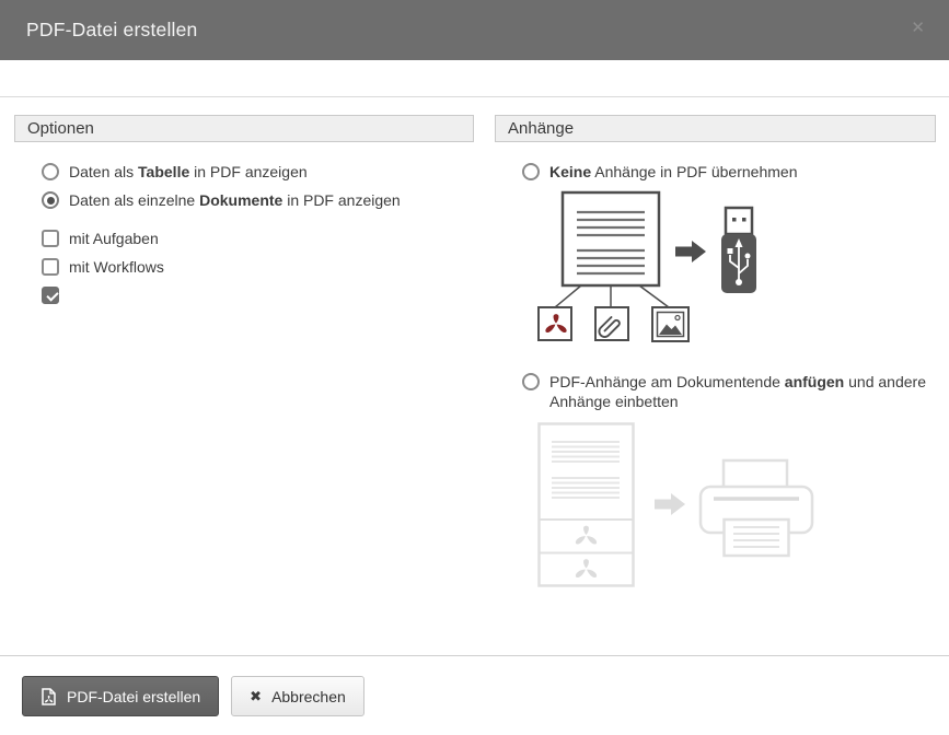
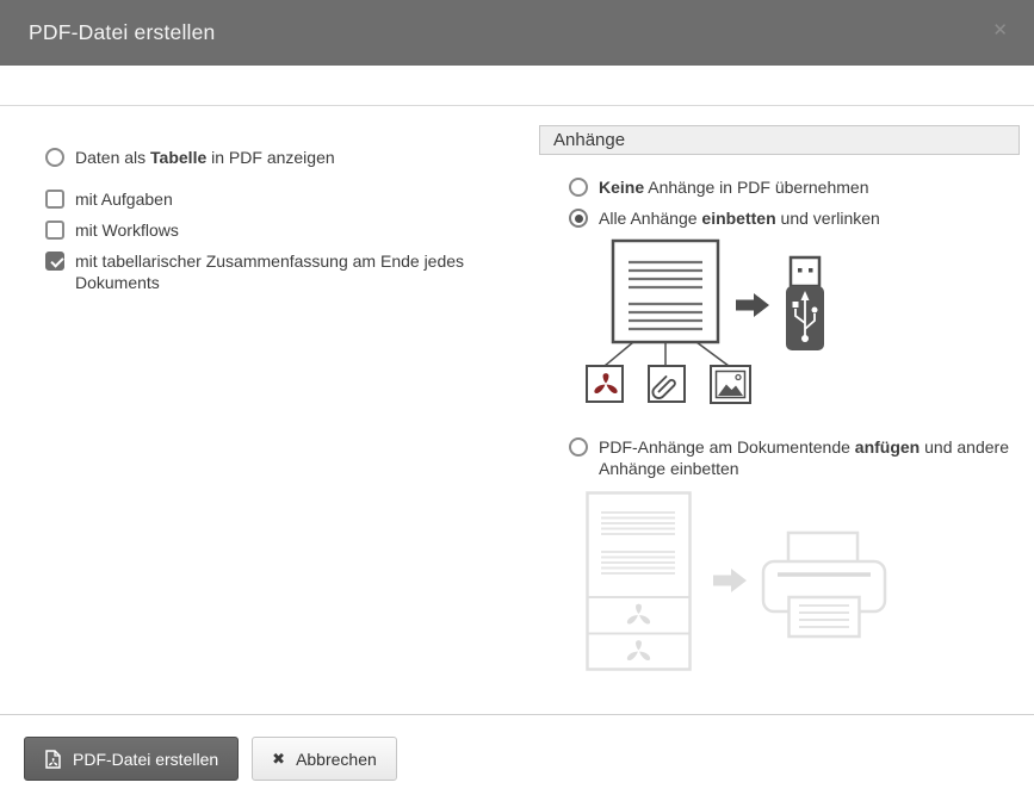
  PDF-Datei erstellen
  ✕
- Optionen
  Daten als Tabelle in PDF anzeigen
- Daten als einzelne Dokumente in PDF anzeigen
  mit Aufgaben
  mit Workflows
+ mit tabellarischer Zusammenfassung am Ende jedes Dokuments
  Anhänge
  Keine Anhänge in PDF übernehmen
+ Alle Anhänge einbetten und verlinken
  PDF-Anhänge am Dokumentende anfügen und andere Anhänge einbetten
  PDF-Datei erstellen
  ✖
  Abbrechen
